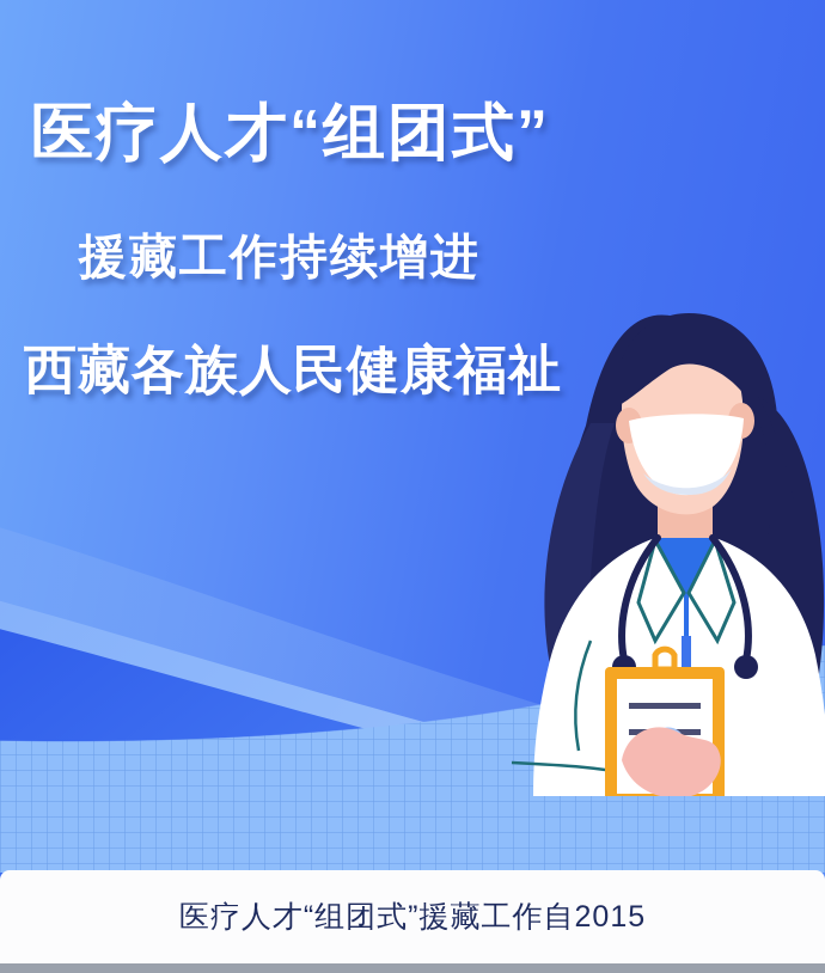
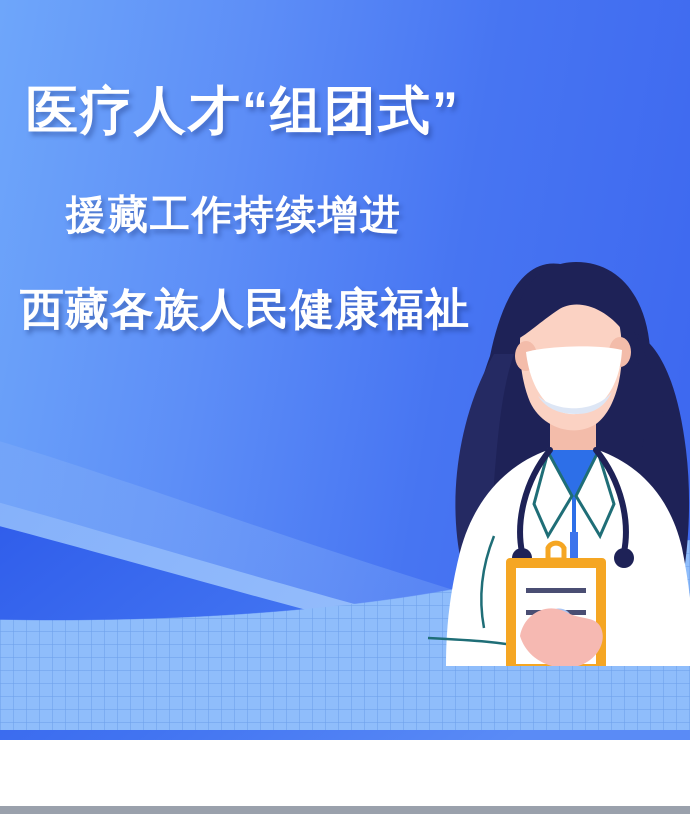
  医疗人才“组团式”
  援藏工作持续增进
  西藏各族人民健康福祉
- 医疗人才“组团式”援藏工作自2015
